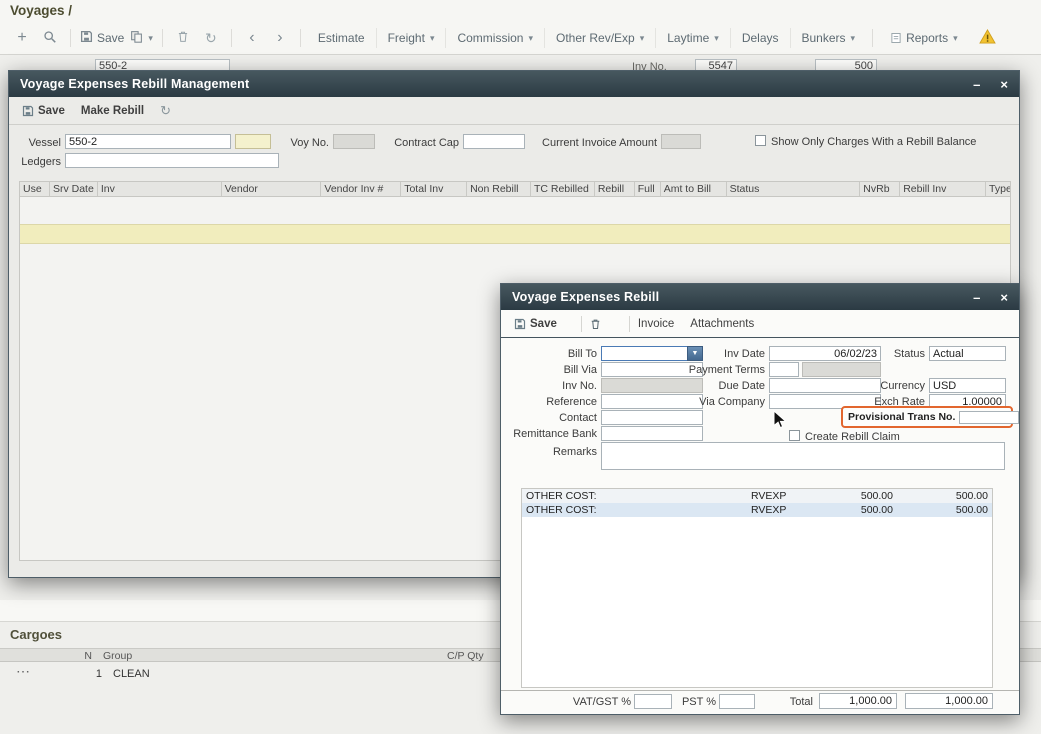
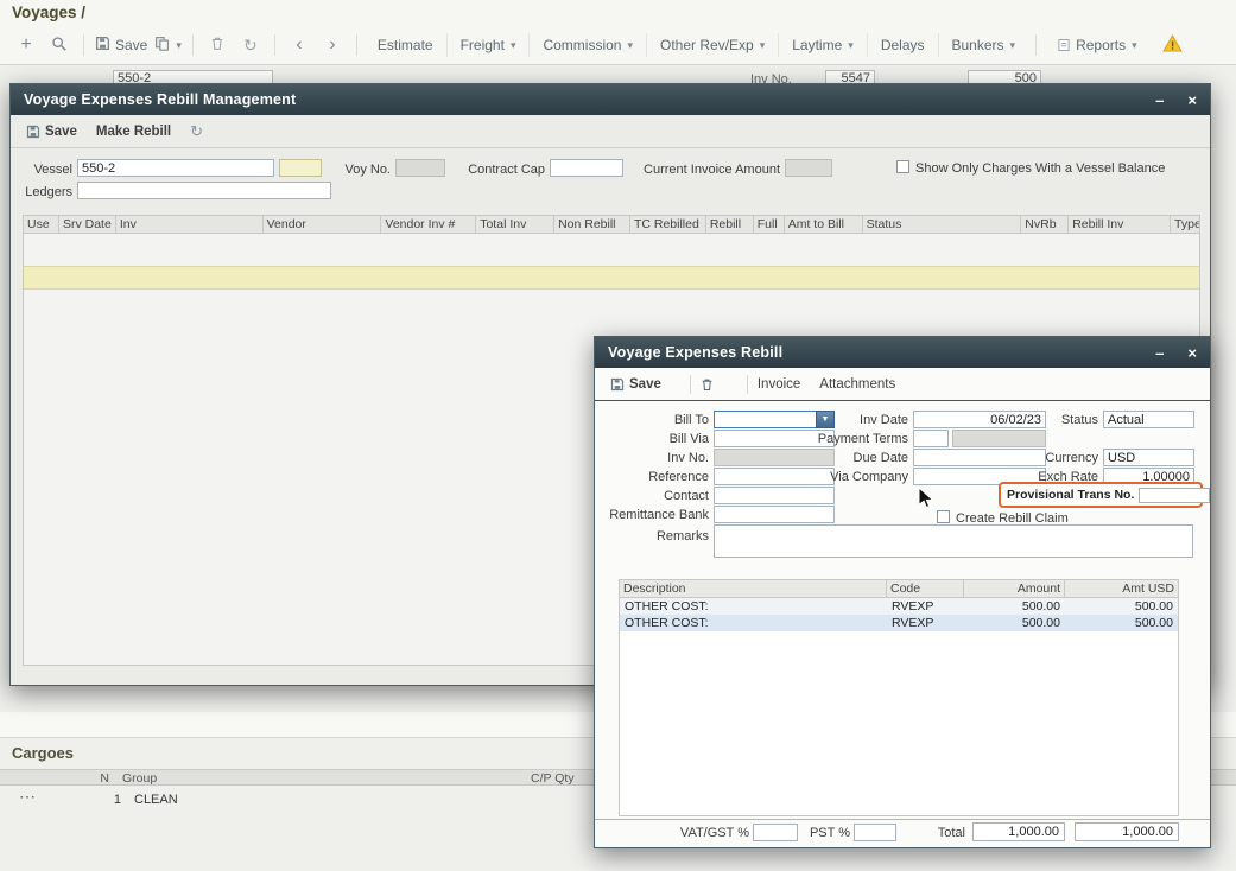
  Voyages /
  +
  Save
  ▾
  ↻
  ‹
  ›
  Estimate
  Freight
  ▾
  Commission
  ▾
  Other Rev/Exp
  ▾
  Laytime
  ▾
  Delays
  Bunkers
  ▾
  Reports
  ▾
  550-2
  Inv No.
  5547
  500
  Cargoes
  N
  Group
  C/P Qty
  ⋯
  1
  CLEAN
  Voyage Expenses Rebill Management
  –
  ×
  Save
  Make Rebill
  ↻
  Vessel
  550-2
  Ledgers
  Voy No.
  Contract Cap
  Current Invoice Amount
- Show Only Charges With a Rebill Balance
+ Show Only Charges With a Vessel Balance
  Use
  Srv Date
  Inv
  Vendor
  Vendor Inv #
  Total Inv
  Non Rebill
  TC Rebilled
  Rebill
  Full
  Amt to Bill
  Status
  NvRb
  Rebill Inv
  Type
  Voyage Expenses Rebill
  –
  ×
  Save
  Invoice
  Attachments
  Bill To
  Bill Via
  Inv No.
  Reference
  Contact
  Remittance Bank
  Remarks
  Inv Date
  06/02/23
  Status
  Actual
  Payment Terms
  Due Date
  Currency
  USD
  Via Company
  Exch Rate
  1.00000
  Provisional Trans No.
  Create Rebill Claim
+ Description
+ Code
+ Amount
+ Amt USD
  OTHER COST:
  RVEXP
  500.00
  500.00
  OTHER COST:
  RVEXP
  500.00
  500.00
  VAT/GST %
  PST %
  Total
  1,000.00
  1,000.00
